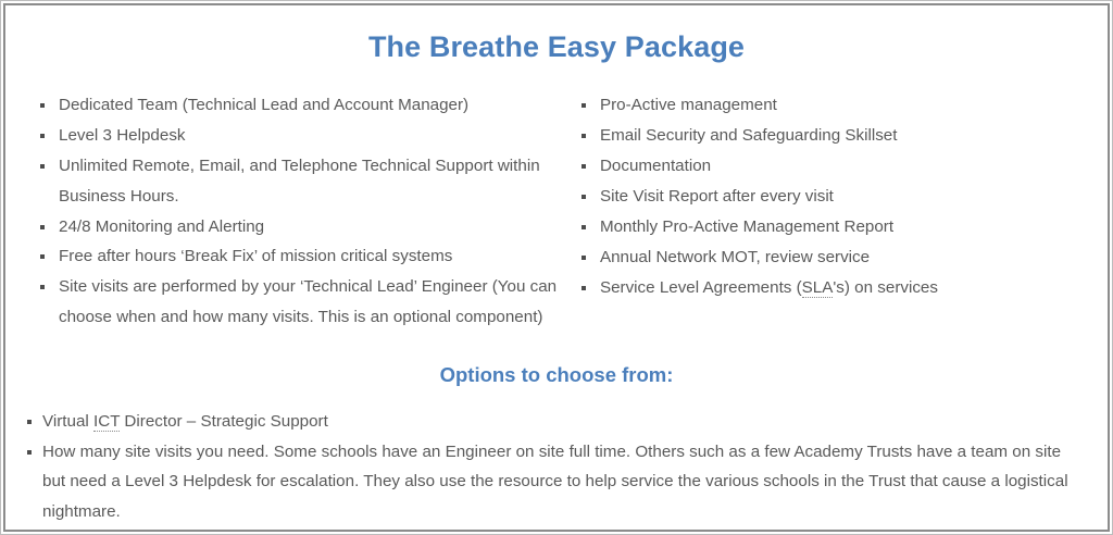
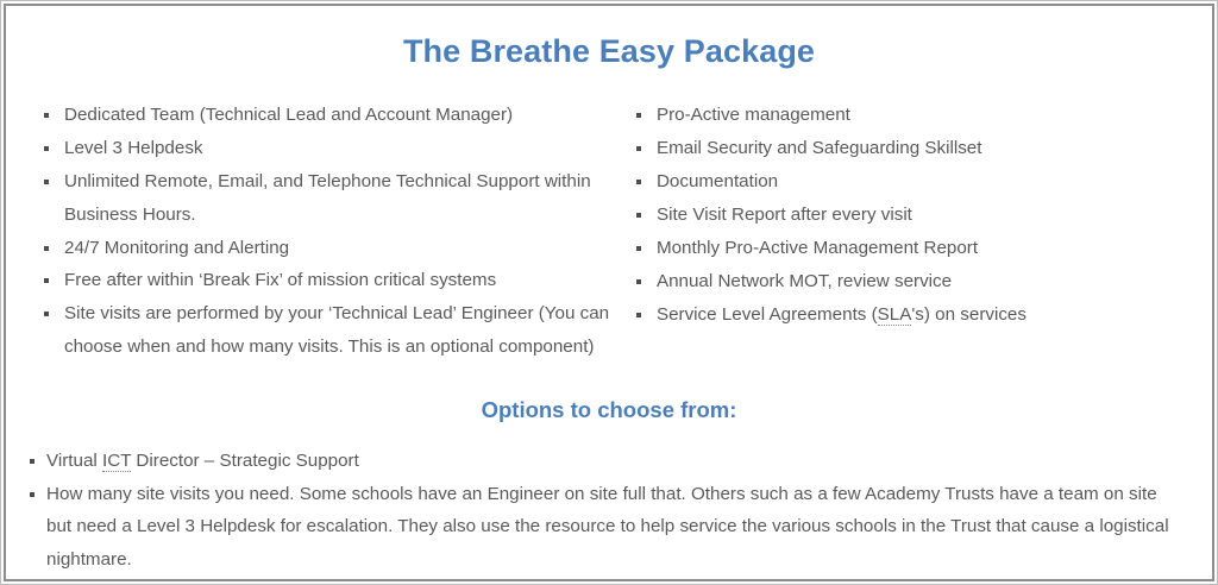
  The Breathe Easy Package
  Dedicated Team (Technical Lead and Account Manager)
  Level 3 Helpdesk
  Unlimited Remote, Email, and Telephone Technical Support within Business Hours.
- 24/8 Monitoring and Alerting
+ 24/7 Monitoring and Alerting
- Free after hours ‘Break Fix’ of mission critical systems
+ Free after within ‘Break Fix’ of mission critical systems
  Site visits are performed by your ‘Technical Lead’ Engineer (You can choose when and how many visits. This is an optional component)
  Pro-Active management
  Email Security and Safeguarding Skillset
  Documentation
  Site Visit Report after every visit
  Monthly Pro-Active Management Report
  Annual Network MOT, review service
  Service Level Agreements (SLA's) on services
  Options to choose from:
  Virtual ICT Director – Strategic Support
- How many site visits you need. Some schools have an Engineer on site full time. Others such as a few Academy Trusts have a team on site but need a Level 3 Helpdesk for escalation. They also use the resource to help service the various schools in the Trust that cause a logistical nightmare.
+ How many site visits you need. Some schools have an Engineer on site full that. Others such as a few Academy Trusts have a team on site but need a Level 3 Helpdesk for escalation. They also use the resource to help service the various schools in the Trust that cause a logistical nightmare.
